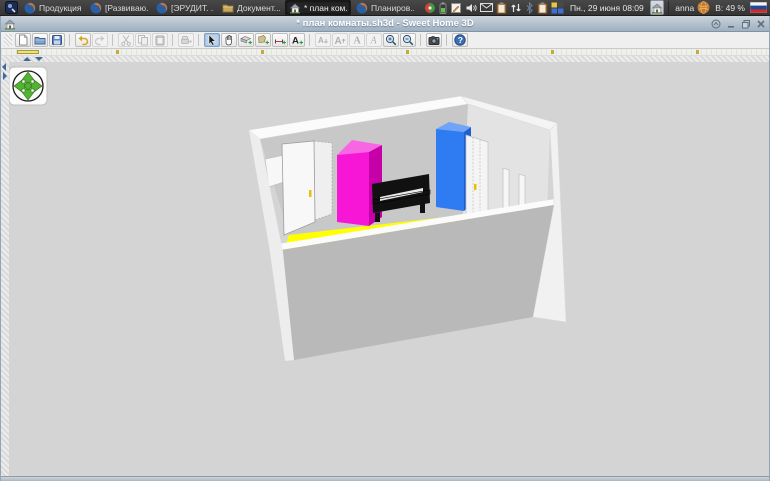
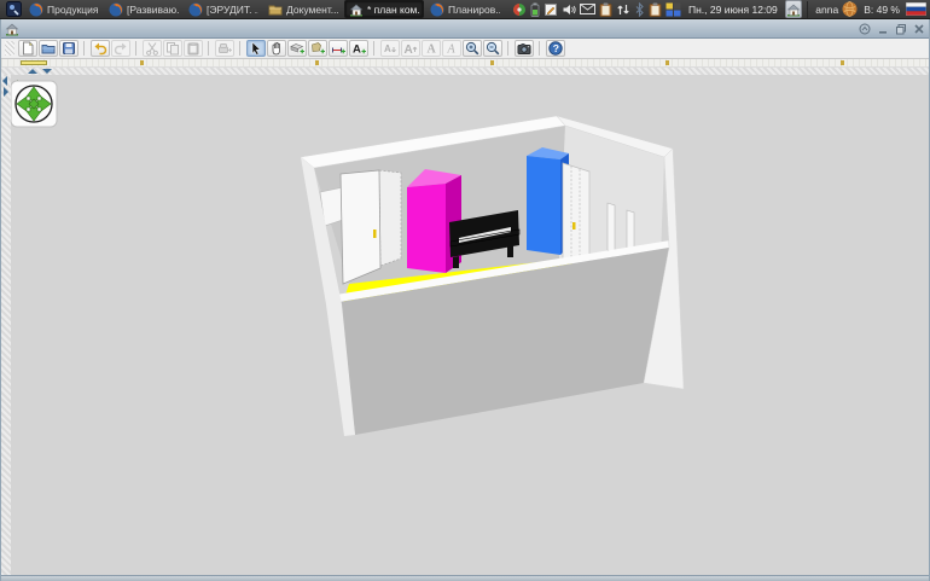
  Продукция
  [Развиваю.
  [ЭРУДИТ. .
  Документ...
  * план ком.
  Планиров..
- Пн., 29 июня 08:09
+ Пн., 29 июня 12:09
  anna
  B: 49 %
- * план комнаты.sh3d - Sweet Home 3D
  A
  A
  A
  A
  A
  ?
